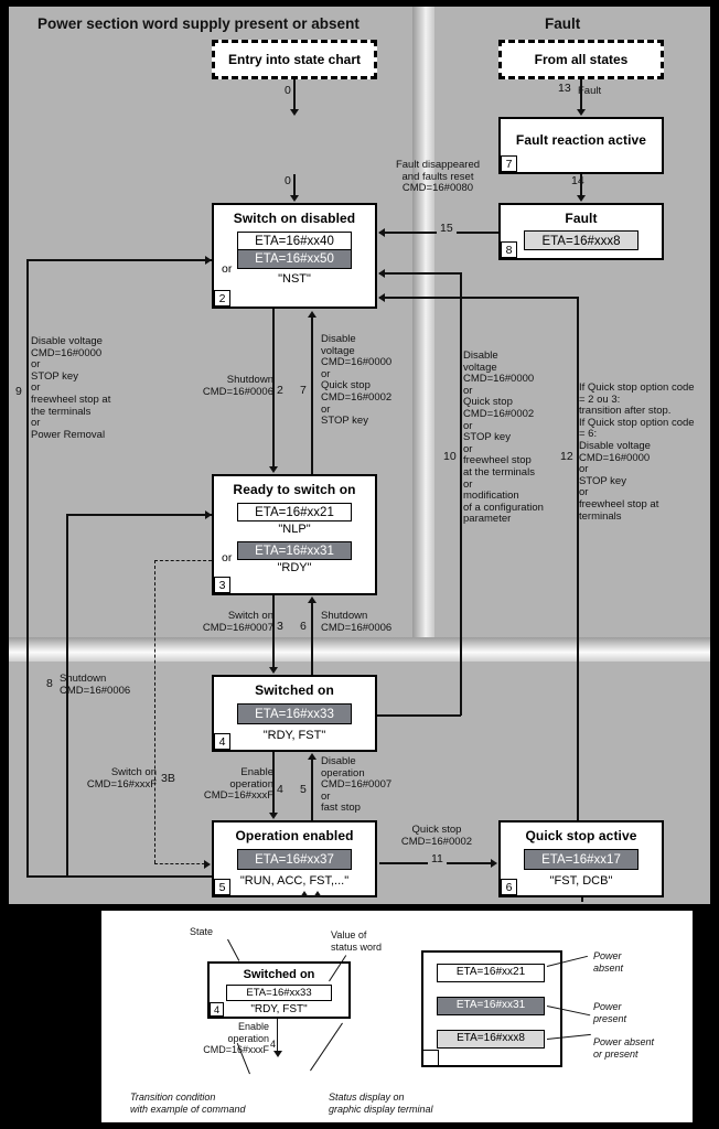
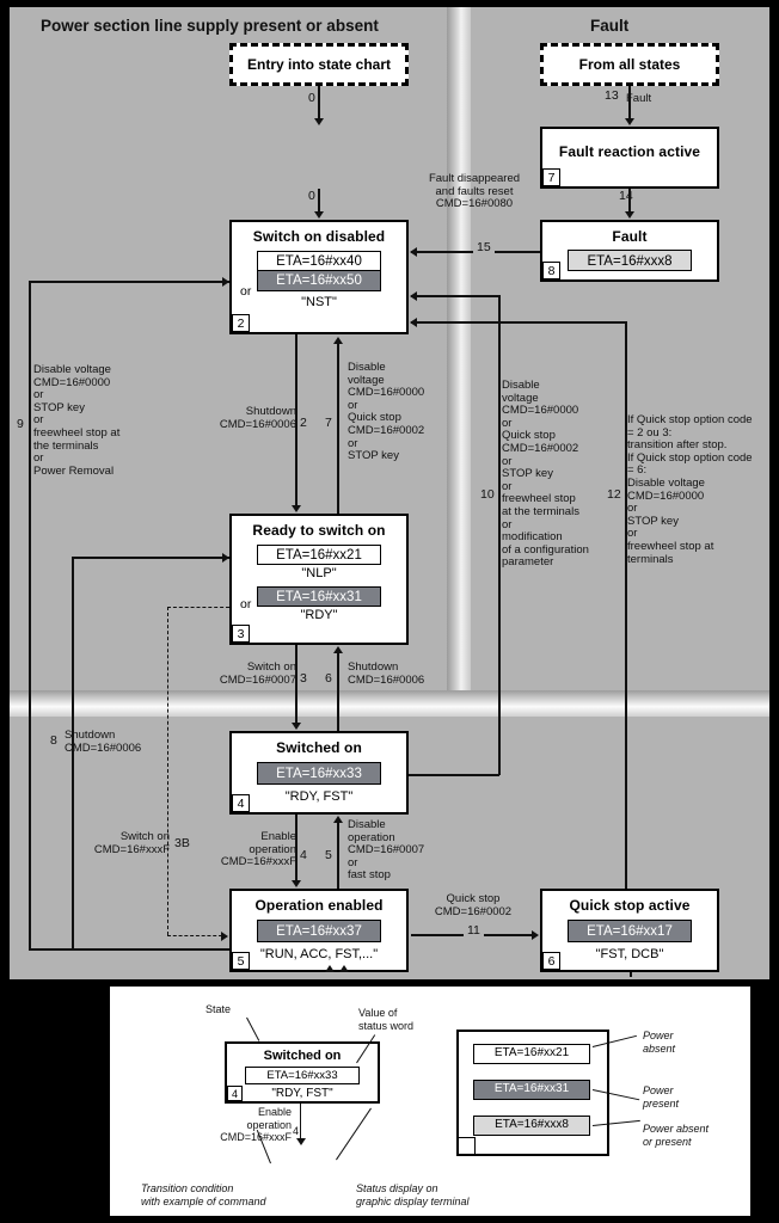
- Power section word supply present or absent
+ Power section line supply present or absent
  Fault
  Entry into state chart
  From all states
  Switch on disabled
  ETA=16#xx40
  ETA=16#xx50
  or
  "NST"
  2
  Ready to switch on
  ETA=16#xx21
  "NLP"
  ETA=16#xx31
  or
  "RDY"
  3
  Switched on
  ETA=16#xx33
  "RDY, FST"
  4
  Operation enabled
  ETA=16#xx37
  "RUN, ACC, FST,..."
  5
  Quick stop active
  ETA=16#xx17
  "FST, DCB"
  6
  Fault reaction active
  7
  Fault
  ETA=16#xxx8
  8
  0
  0
  13
  Fault
  14
  15
  Fault disappeared
  and faults reset
  CMD=16#0080
  9
  Disable voltage
  CMD=16#0000
  or
  STOP key
  or
  freewheel stop at
  the terminals
  or
  Power Removal
  2
  Shutdown
  CMD=16#0006
  7
  Disable
  voltage
  CMD=16#0000
  or
  Quick stop
  CMD=16#0002
  or
  STOP key
  10
  Disable
  voltage
  CMD=16#0000
  or
  Quick stop
  CMD=16#0002
  or
  STOP key
  or
  freewheel stop
  at the terminals
  or
  modification
  of a configuration
  parameter
  12
  If Quick stop option code
  = 2 ou 3:
  transition after stop.
  If Quick stop option code
  = 6:
  Disable voltage
  CMD=16#0000
  or
  STOP key
  or
  freewheel stop at
  terminals
  8
  Shutdown
  CMD=16#0006
  3B
  Switch on
  CMD=16#xxxF
  3
  Switch on
  CMD=16#0007
  6
  Shutdown
  CMD=16#0006
  4
  Enable
  operation
  CMD=16#xxxF
  5
  Disable
  operation
  CMD=16#0007
  or
  fast stop
  11
  Quick stop
  CMD=16#0002
  Switched on
  ETA=16#xx33
  "RDY, FST"
  4
  State
  Value of
  status word
  Transition condition
  with example of command
  Status display on
  graphic display terminal
  Enable
  operation
  CMD=16#xxxF
  4
  ETA=16#xx21
  ETA=16#xx31
  ETA=16#xxx8
  Power
  absent
  Power
  present
  Power absent
  or present
